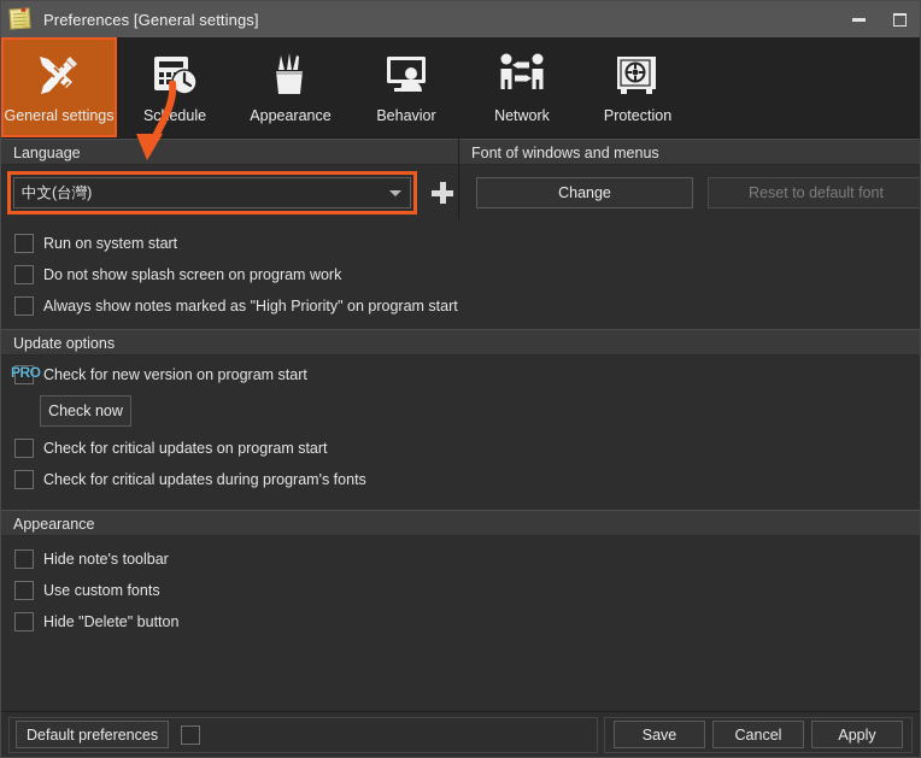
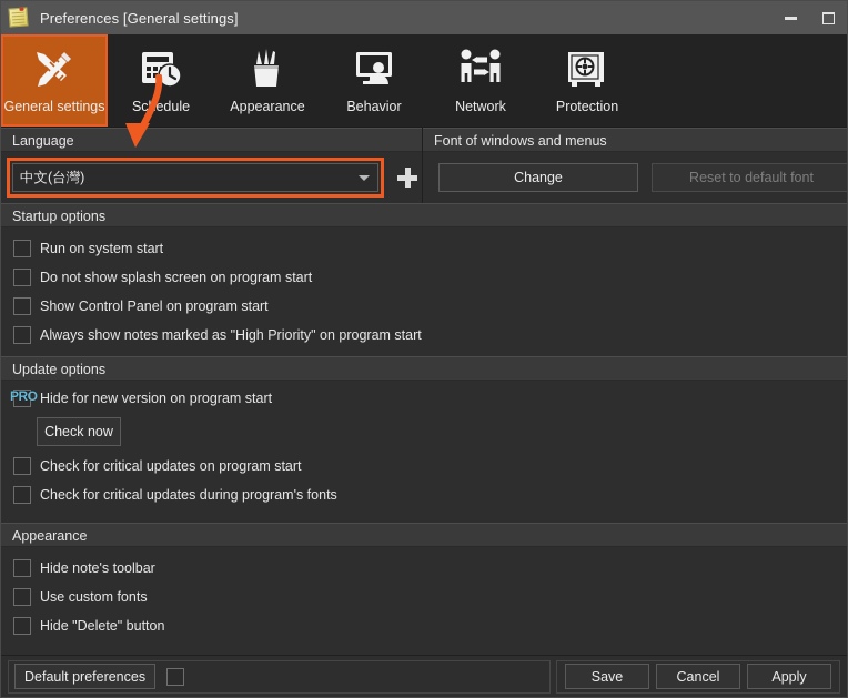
  Preferences [General settings]
  General settings
  Scedule
  Appearance
  Behavior
  Network
  Protection
  Language
  Font of windows and menus
  中文(台灣)
  Change
  Reset to default font
+ Startup options
  Run on system start
- Do not show splash screen on program work
+ Do not show splash screen on program start
+ Show Control Panel on program start
  Always show notes marked as "High Priority" on program start
  Update options
  PRO
- Check for new version on program start
+ Hide for new version on program start
  Check now
  Check for critical updates on program start
  Check for critical updates during program's fonts
  Appearance
  Hide note's toolbar
  Use custom fonts
  Hide "Delete" button
  Default preferences
  Save
  Cancel
  Apply
